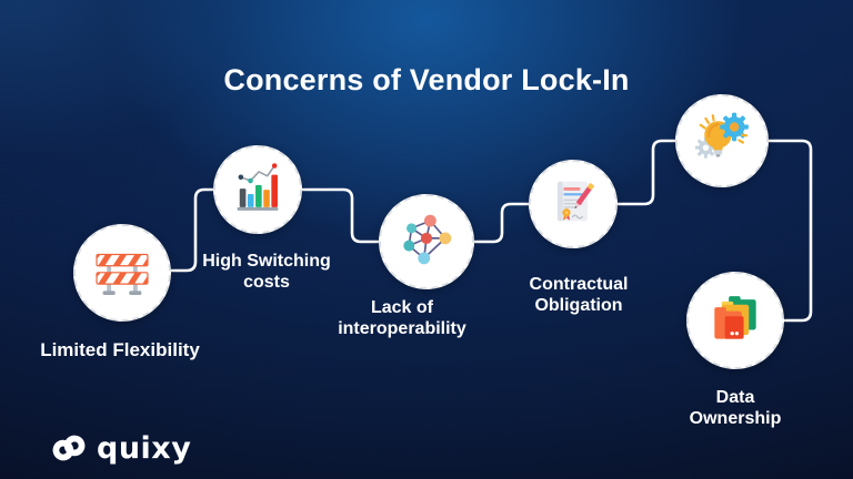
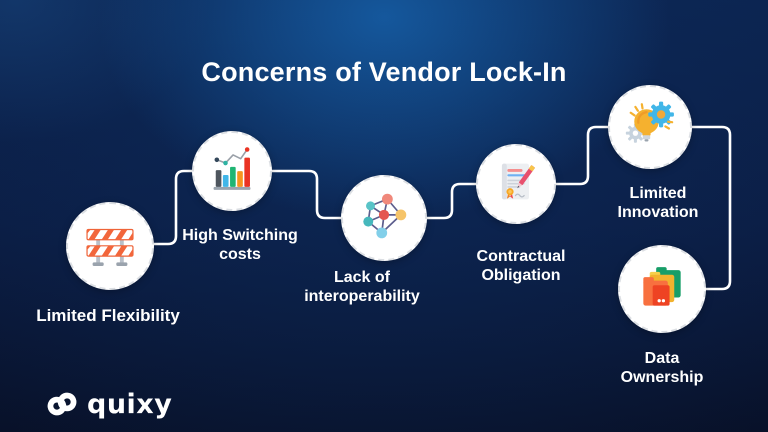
  Concerns of Vendor Lock-In
  Limited Flexibility
  High Switching
  costs
  Lack of
  interoperability
  Contractual
  Obligation
+ Limited
+ Innovation
  Data
  Ownership
  quixy
